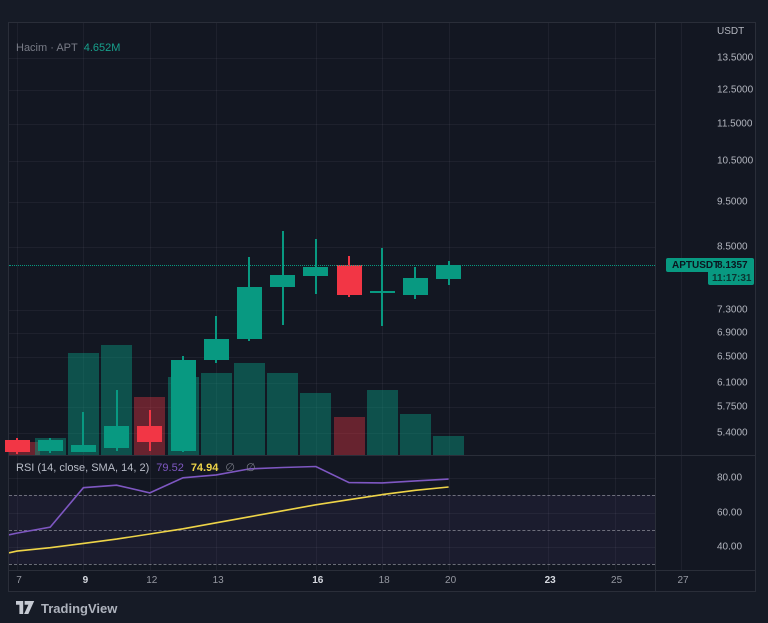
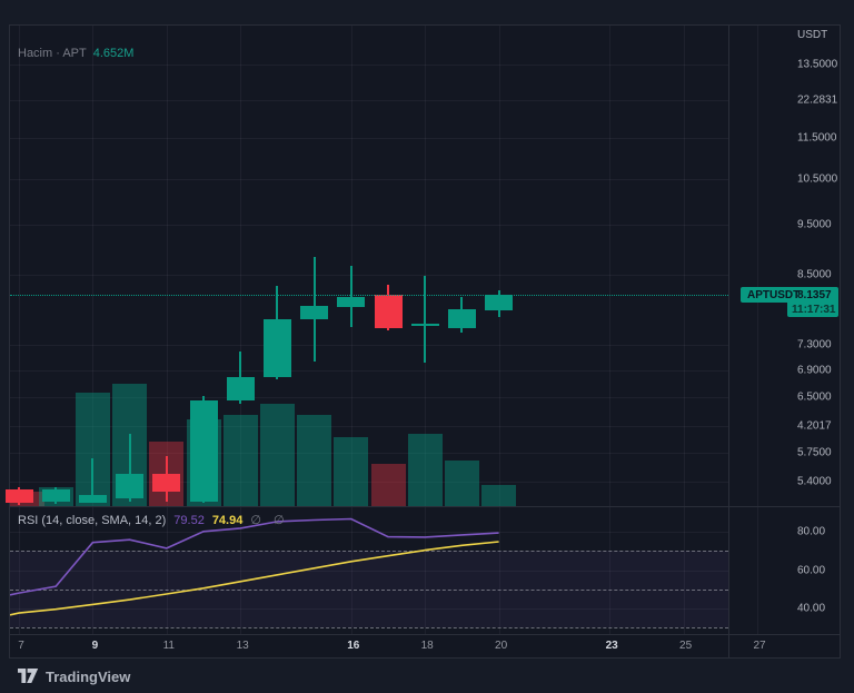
  7
  9
- 12
+ 11
  13
  16
  18
  20
  23
  25
  27
  13.5000
- 12.5000
+ 22.2831
  11.5000
  10.5000
  9.5000
  8.5000
  7.3000
  6.9000
  6.5000
- 6.1000
+ 4.2017
  5.7500
  5.4000
  80.00
  60.00
  40.00
  Hacim · APT 4.652M
  RSI (14, close, SMA, 14, 2) 79.52 74.94 ∅ ∅
  USDT
  APTUSDT
  8.1357
  11:17:31
  TradingView
